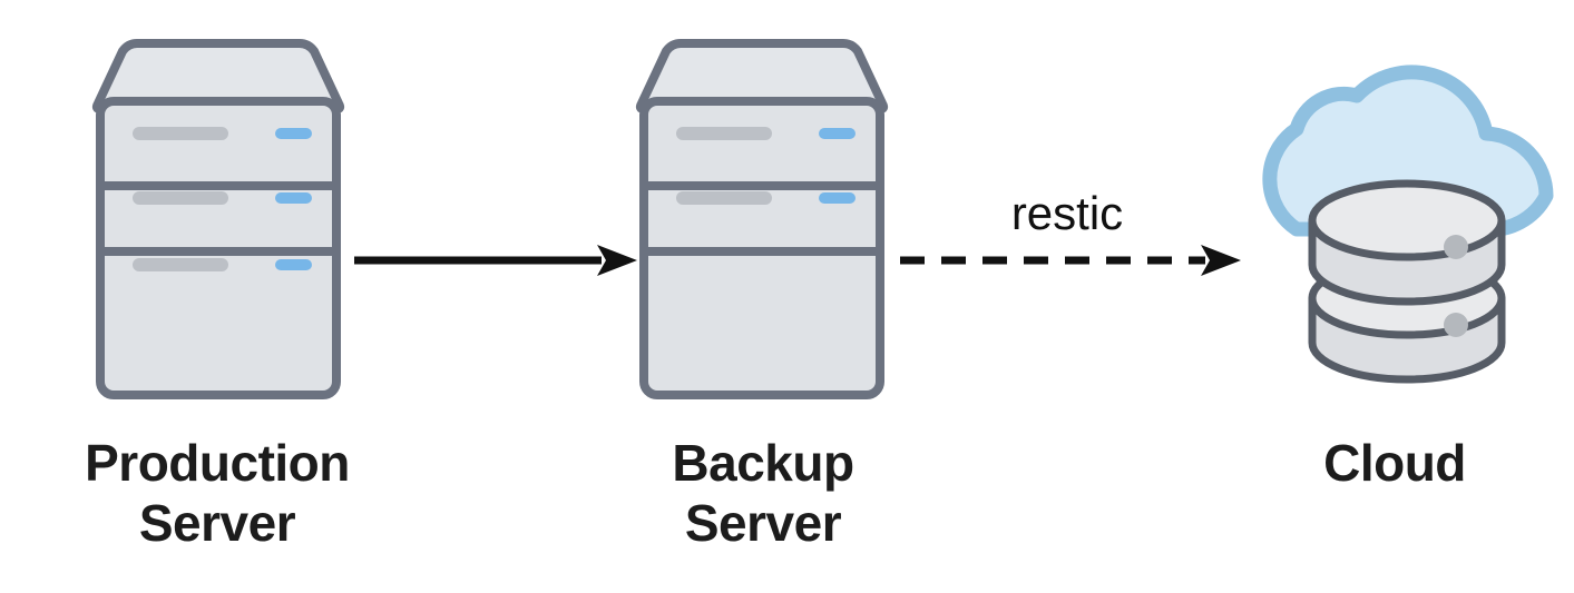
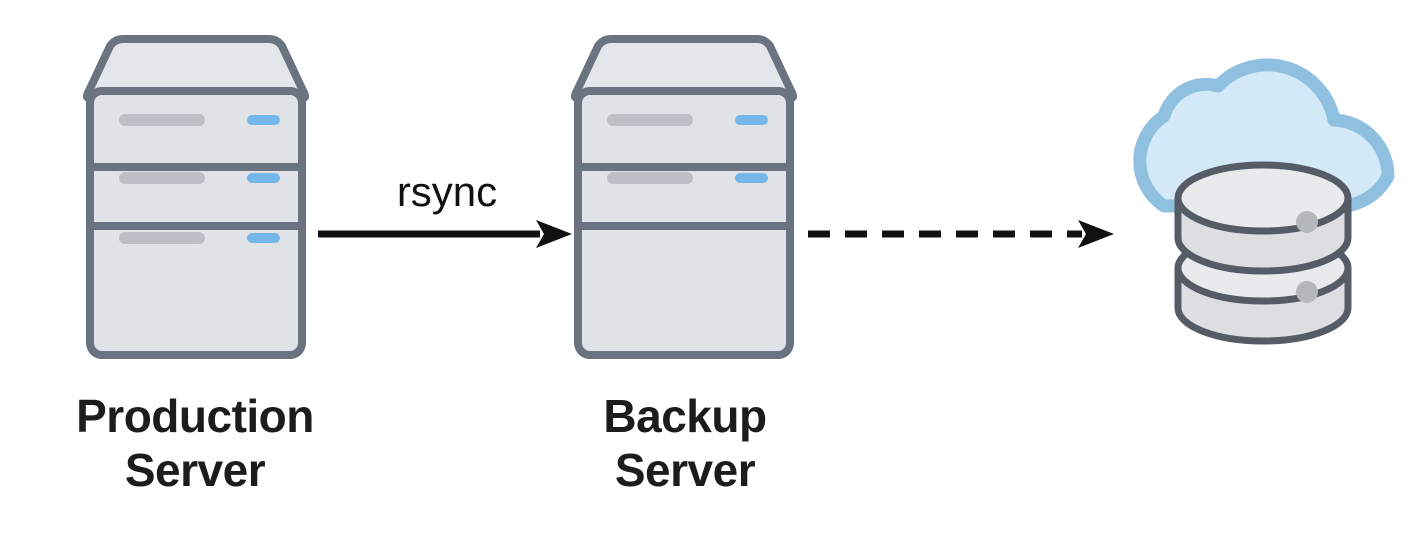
  Production
  Server
+ rsync
  Backup
  Server
- restic
- Cloud
